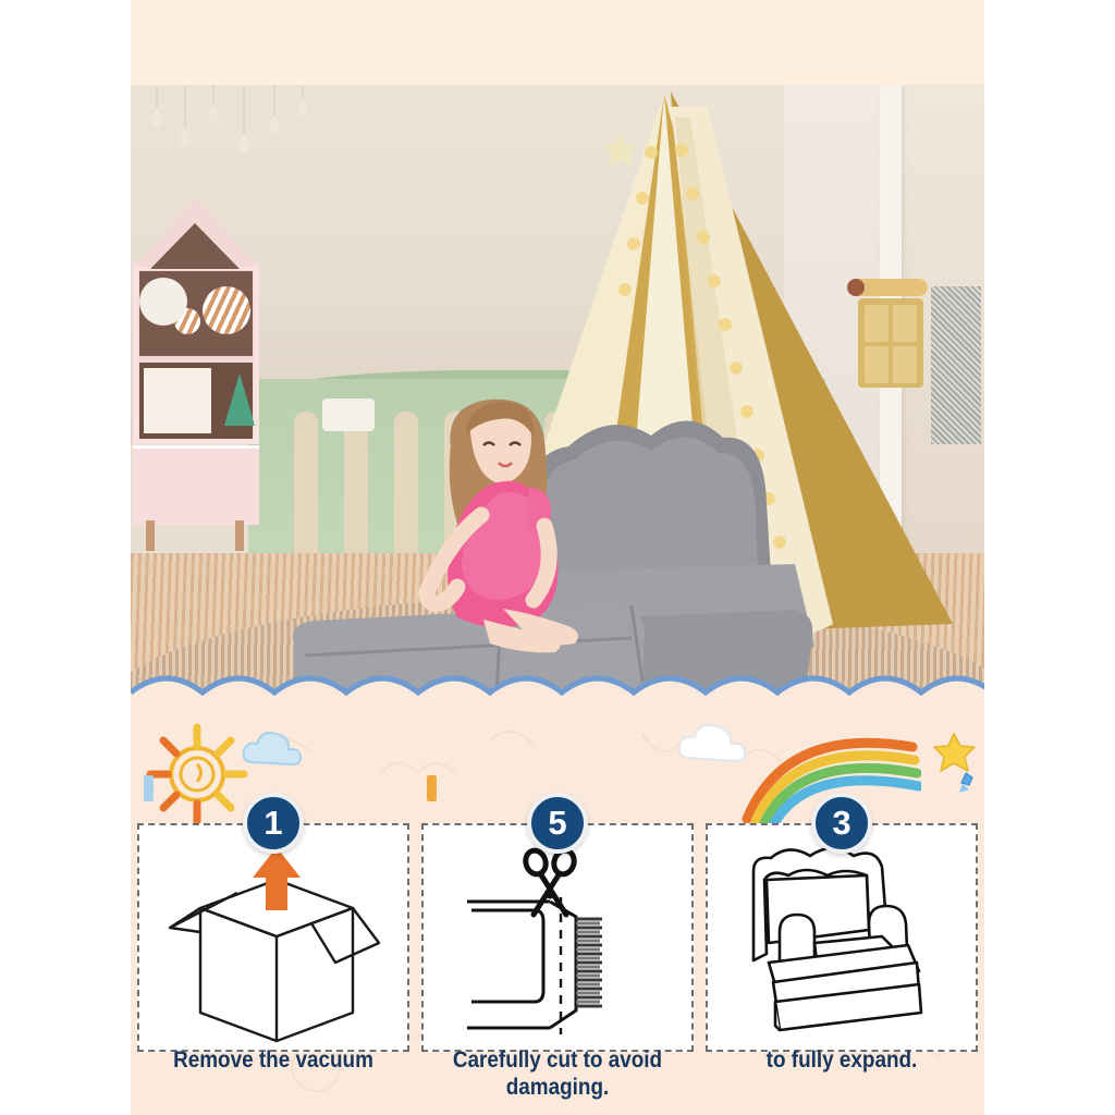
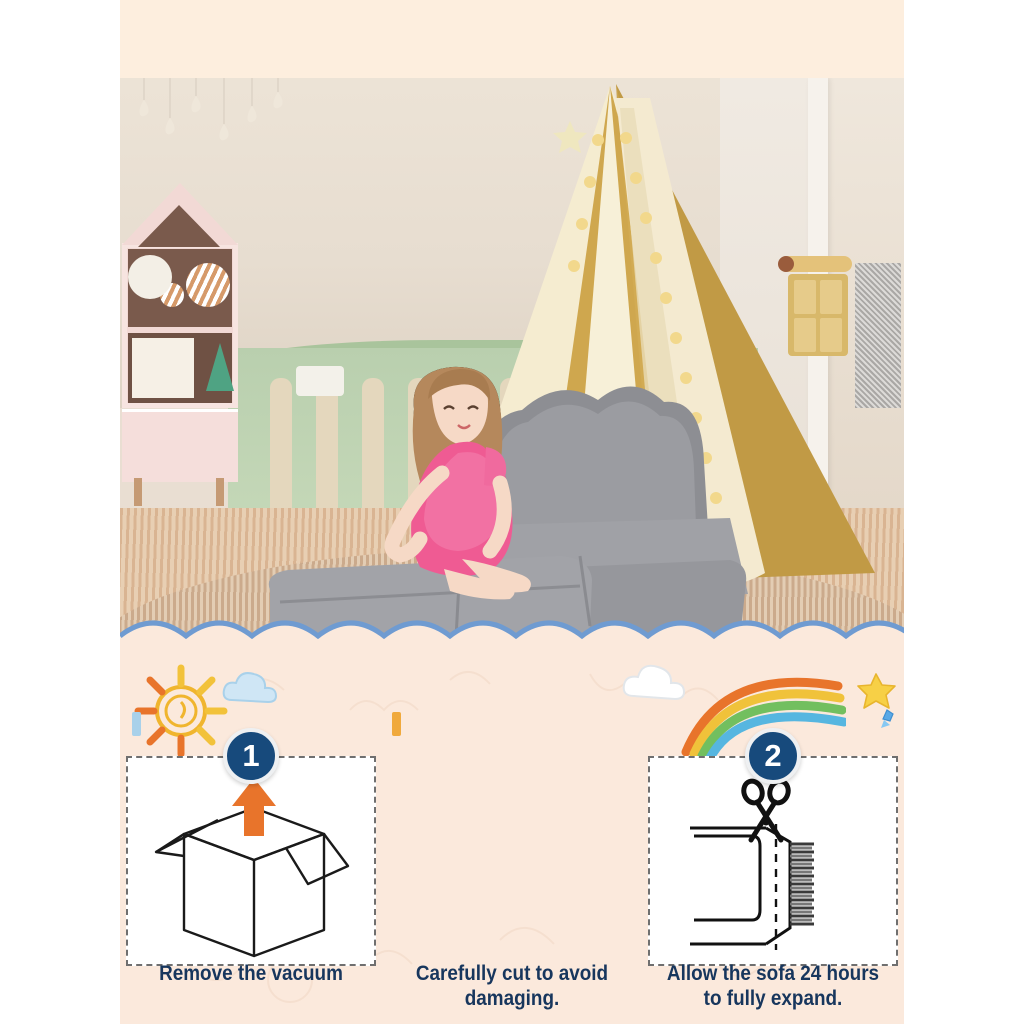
  1
- 5
+ 2
- 3
  Remove the vacuum
  Carefully cut to avoid
  damaging.
+ Allow the sofa 24 hours
  to fully expand.
